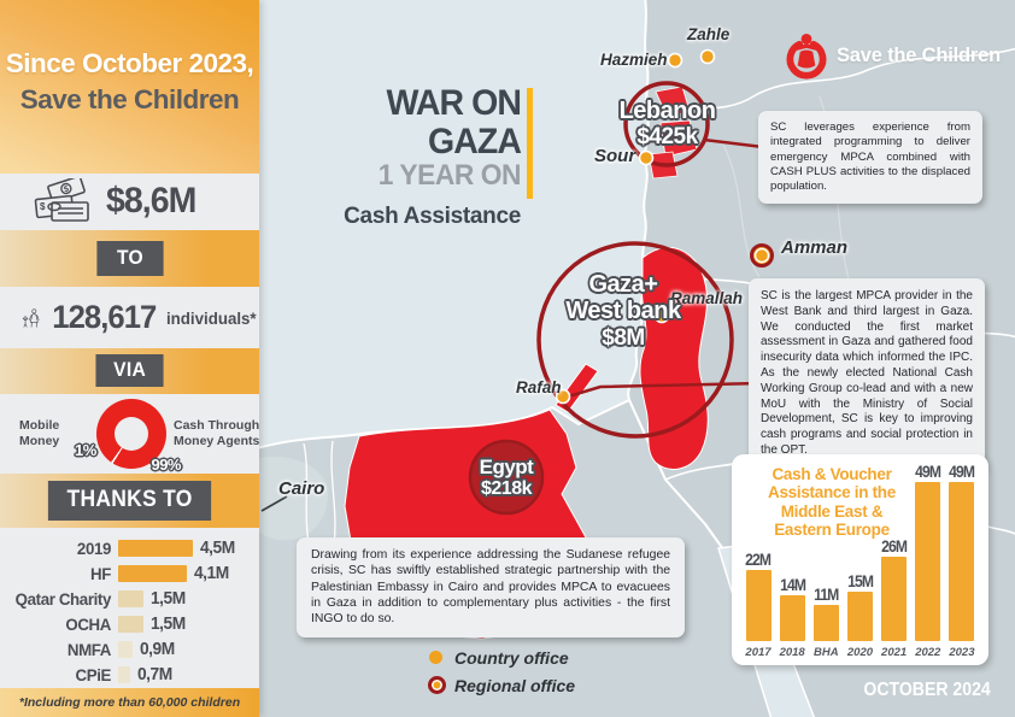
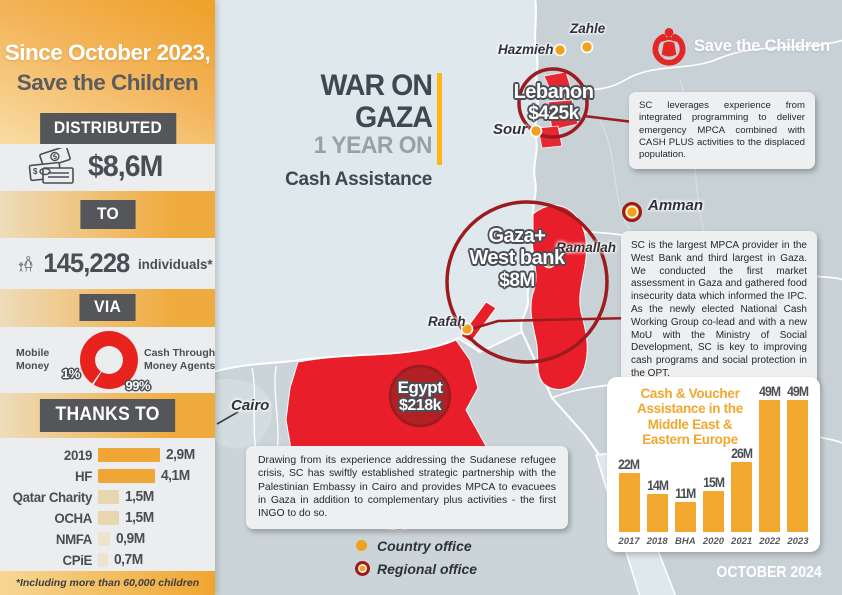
  Since October 2023,
  Save the Children
+ DISTRIBUTED
  $
  $8,6M
  TO
- 128,617
+ 145,228
  individuals*
  VIA
  Mobile Money
  1%
  99%
  Cash Through Money Agents
  THANKS TO
  2019
- 4,5M
+ 2,9M
  HF
  4,1M
  Qatar Charity
  1,5M
  OCHA
  1,5M
  NMFA
  0,9M
  CPiE
  0,7M
  *Including more than 60,000 children
  WAR ON GAZA
  1 YEAR ON
  Cash Assistance
  Save the Children
  Zahle
  Hazmieh
  Sour
  Amman
  Ramallah
  Rafah
  Cairo
  Lebanon
  $425k
  Gaza+
  West bank
  $8M
  Egypt
  $218k
  SC leverages experience from integrated programming to deliver emergency MPCA combined with CASH PLUS activities to the displaced population.
  SC is the largest MPCA provider in the West Bank and third largest in Gaza. We conducted the first market assessment in Gaza and gathered food insecurity data which informed the IPC. As the newly elected National Cash Working Group co-lead and with a new MoU with the Ministry of Social Development, SC is key to improving cash programs and social protection in the OPT.
  Drawing from its experience addressing the Sudanese refugee crisis, SC has swiftly established strategic partnership with the Palestinian Embassy in Cairo and provides MPCA to evacuees in Gaza in addition to complementary plus activities - the first INGO to do so.
  Cash & Voucher
  Assistance in the
  Middle East &
  Eastern Europe
  22M
  14M
  11M
  15M
  26M
  49M
  49M
  2017
  2018
  BHA
  2020
  2021
  2022
  2023
  Country office
  Regional office
  OCTOBER 2024
